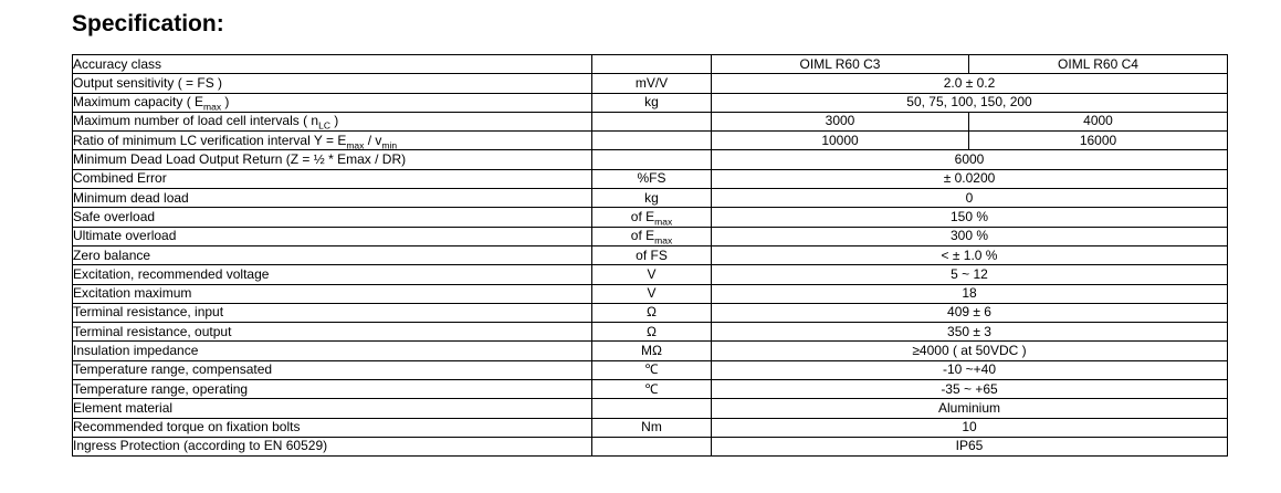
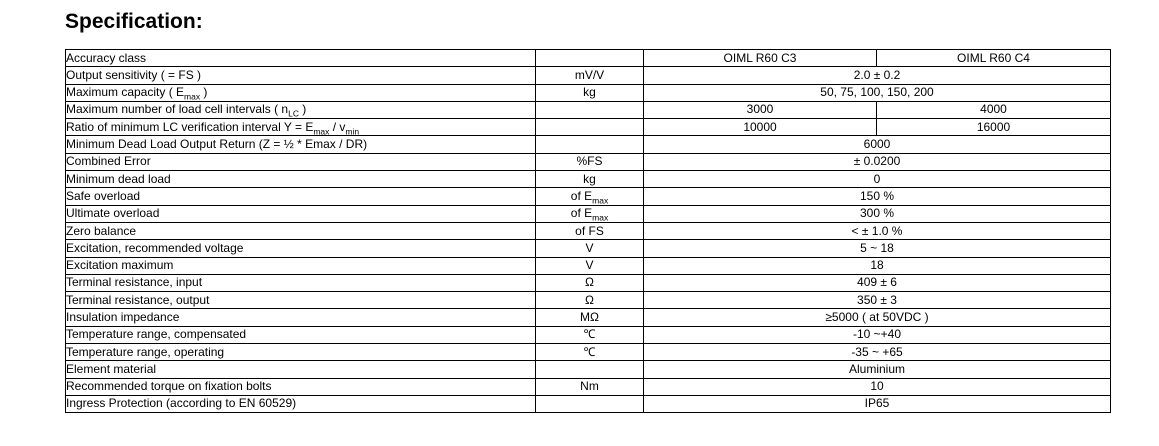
  Specification:
  Accuracy class		OIML R60 C3	OIML R60 C4
  Output sensitivity ( = FS )	mV/V	2.0 ± 0.2
  Maximum capacity ( Emax )	kg	50, 75, 100, 150, 200
  Maximum number of load cell intervals ( nLC )		3000	4000
  Ratio of minimum LC verification interval Y = Emax / vmin		10000	16000
  Minimum Dead Load Output Return (Z = ½ * Emax / DR)		6000
  Combined Error	%FS	± 0.0200
  Minimum dead load	kg	0
  Safe overload	of Emax	150 %
  Ultimate overload	of Emax	300 %
  Zero balance	of FS	< ± 1.0 %
- Excitation, recommended voltage	V	5 ~ 12
+ Excitation, recommended voltage	V	5 ~ 18
  Excitation maximum	V	18
  Terminal resistance, input	Ω	409 ± 6
  Terminal resistance, output	Ω	350 ± 3
- Insulation impedance	MΩ	≥4000 ( at 50VDC )
+ Insulation impedance	MΩ	≥5000 ( at 50VDC )
  Temperature range, compensated	℃	-10 ~+40
  Temperature range, operating	℃	-35 ~ +65
  Element material		Aluminium
  Recommended torque on fixation bolts	Nm	10
  Ingress Protection (according to EN 60529)		IP65
